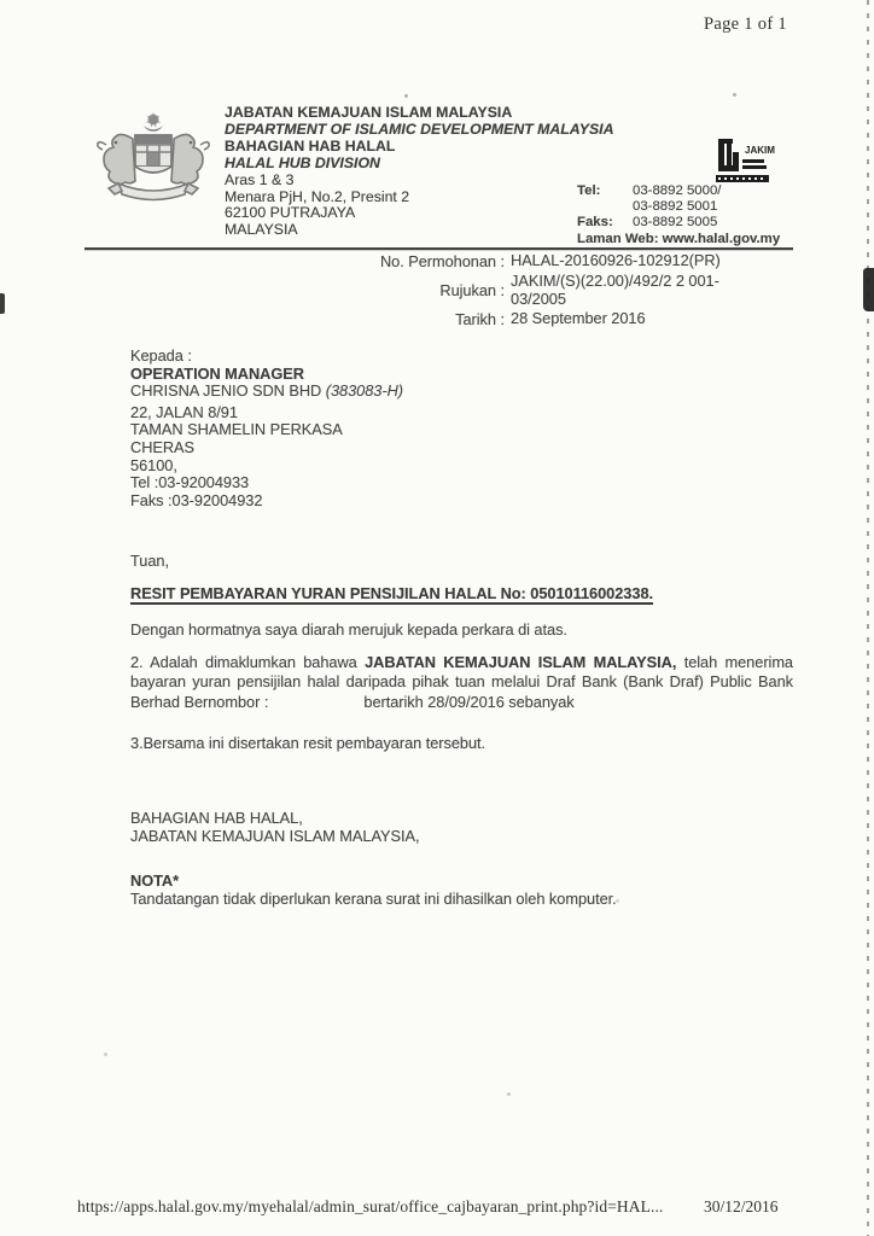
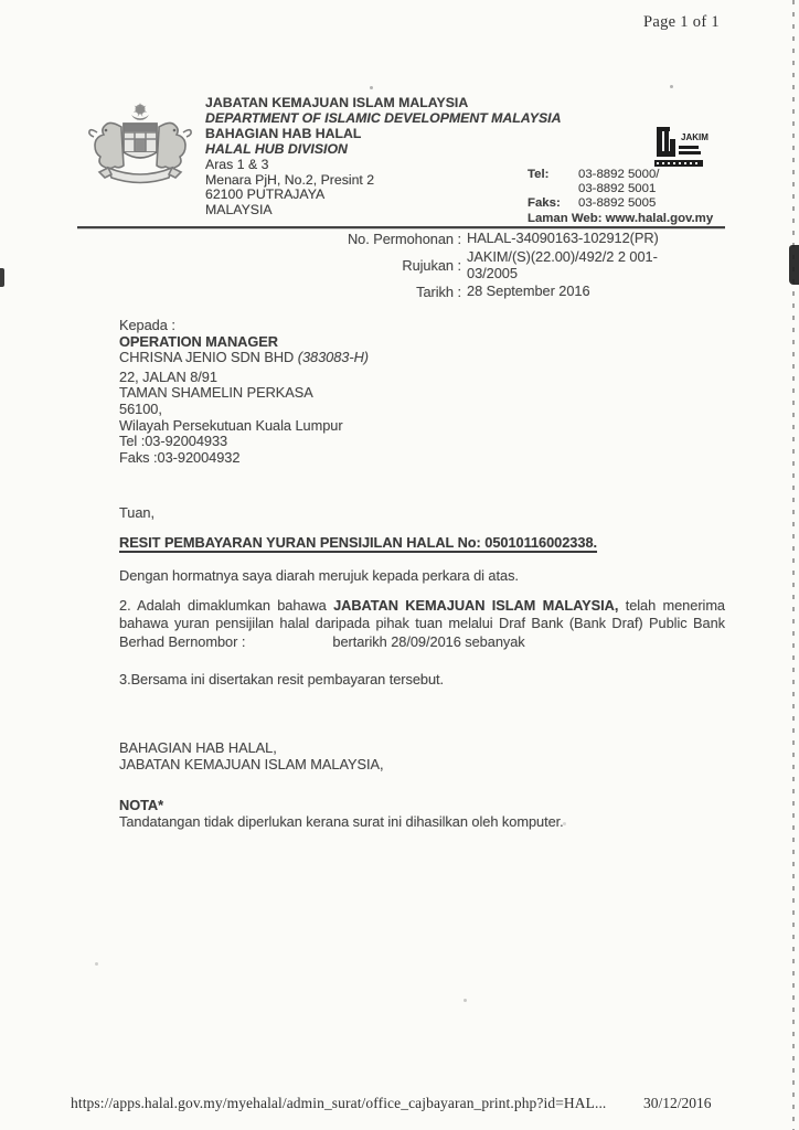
  Page 1 of 1
  JABATAN KEMAJUAN ISLAM MALAYSIA
  DEPARTMENT OF ISLAMIC DEVELOPMENT MALAYSIA
  BAHAGIAN HAB HALAL
  HALAL HUB DIVISION
  Aras 1 & 3
  Menara PjH, No.2, Presint 2
  62100 PUTRAJAYA
  MALAYSIA
  JAKIM
  Tel:
  03-8892 5000/
  03-8892 5001
  Faks:
  03-8892 5005
  Laman Web: www.halal.gov.my
  No. Permohonan :
- HALAL-20160926-102912(PR)
+ HALAL-34090163-102912(PR)
  Rujukan :
  JAKIM/(S)(22.00)/492/2 2 001-
  03/2005
  Tarikh :
  28 September 2016
  Kepada :
  OPERATION MANAGER
  CHRISNA JENIO SDN BHD (383083-H)
  22, JALAN 8/91
  TAMAN SHAMELIN PERKASA
- CHERAS
  56100,
+ Wilayah Persekutuan Kuala Lumpur
  Tel :03-92004933
  Faks :03-92004932
  Tuan,
  RESIT PEMBAYARAN YURAN PENSIJILAN HALAL No: 05010116002338.
  Dengan hormatnya saya diarah merujuk kepada perkara di atas.
- 2. Adalah dimaklumkan bahawa JABATAN KEMAJUAN ISLAM MALAYSIA, telah menerima bayaran yuran pensijilan halal daripada pihak tuan melalui Draf Bank (Bank Draf) Public Bank Berhad Bernombor : bertarikh 28/09/2016 sebanyak
+ 2. Adalah dimaklumkan bahawa JABATAN KEMAJUAN ISLAM MALAYSIA, telah menerima bahawa yuran pensijilan halal daripada pihak tuan melalui Draf Bank (Bank Draf) Public Bank Berhad Bernombor : bertarikh 28/09/2016 sebanyak
  3.Bersama ini disertakan resit pembayaran tersebut.
  BAHAGIAN HAB HALAL,
  JABATAN KEMAJUAN ISLAM MALAYSIA,
  NOTA*
  Tandatangan tidak diperlukan kerana surat ini dihasilkan oleh komputer.
  https://apps.halal.gov.my/myehalal/admin_surat/office_cajbayaran_print.php?id=HAL...
  30/12/2016
